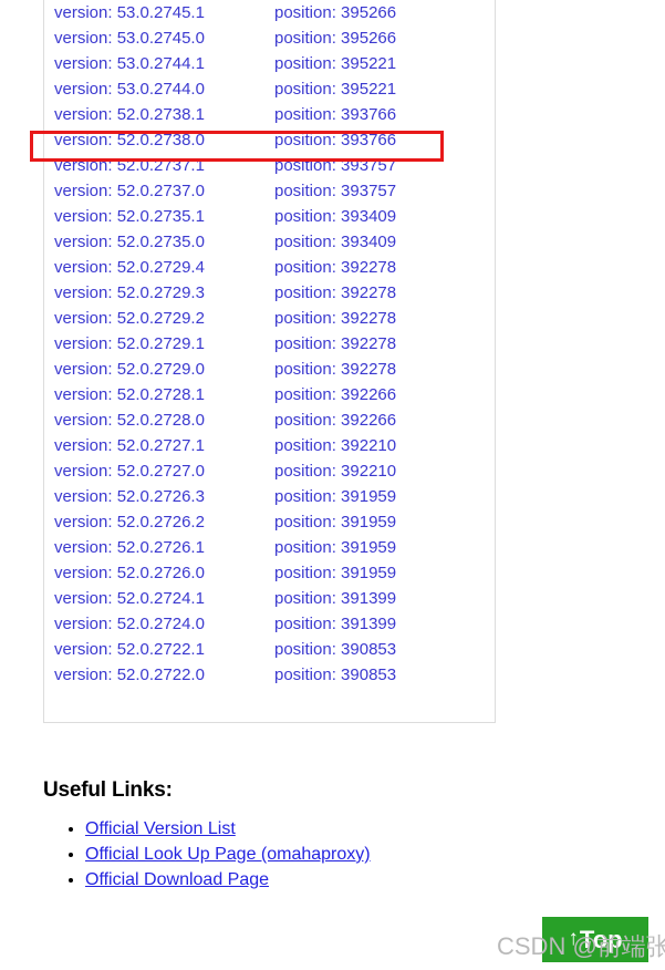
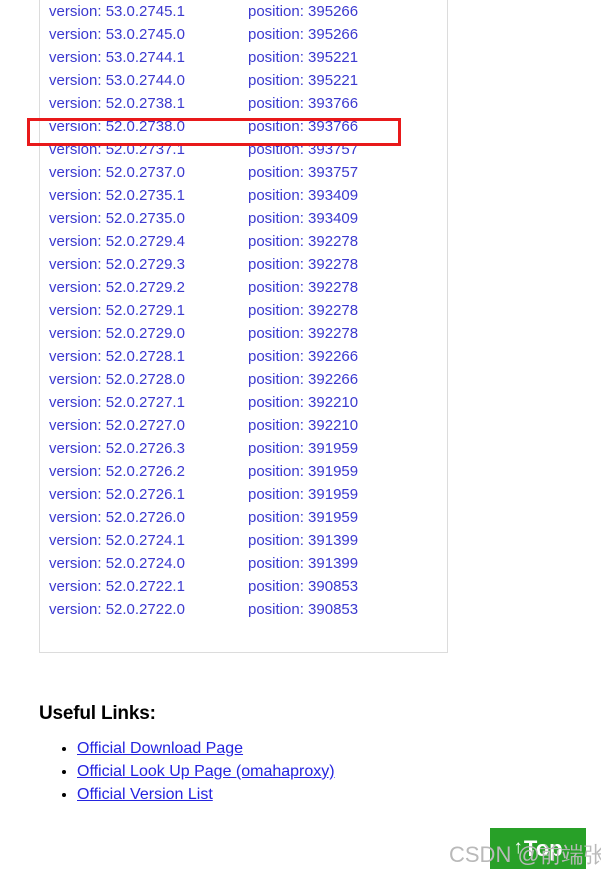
  version: 53.0.2745.1 position: 395266
  version: 53.0.2745.0 position: 395266
  version: 53.0.2744.1 position: 395221
  version: 53.0.2744.0 position: 395221
  version: 52.0.2738.1 position: 393766
  version: 52.0.2738.0 position: 393766
  version: 52.0.2737.1 position: 393757
  version: 52.0.2737.0 position: 393757
  version: 52.0.2735.1 position: 393409
  version: 52.0.2735.0 position: 393409
  version: 52.0.2729.4 position: 392278
  version: 52.0.2729.3 position: 392278
  version: 52.0.2729.2 position: 392278
  version: 52.0.2729.1 position: 392278
  version: 52.0.2729.0 position: 392278
  version: 52.0.2728.1 position: 392266
  version: 52.0.2728.0 position: 392266
  version: 52.0.2727.1 position: 392210
  version: 52.0.2727.0 position: 392210
  version: 52.0.2726.3 position: 391959
  version: 52.0.2726.2 position: 391959
  version: 52.0.2726.1 position: 391959
  version: 52.0.2726.0 position: 391959
  version: 52.0.2724.1 position: 391399
  version: 52.0.2724.0 position: 391399
  version: 52.0.2722.1 position: 390853
  version: 52.0.2722.0 position: 390853
  Useful Links:
- Official Version List
+ Official Download Page
  Official Look Up Page (omahaproxy)
- Official Download Page
+ Official Version List
  ↑
  Top
  CSDN @前端张
